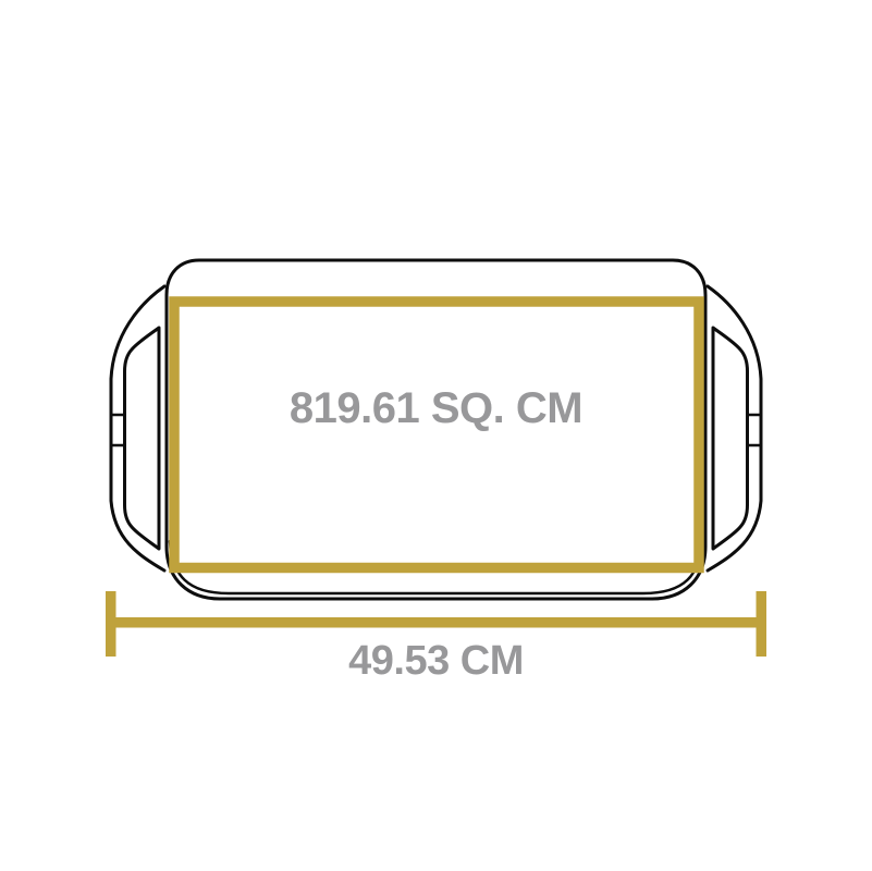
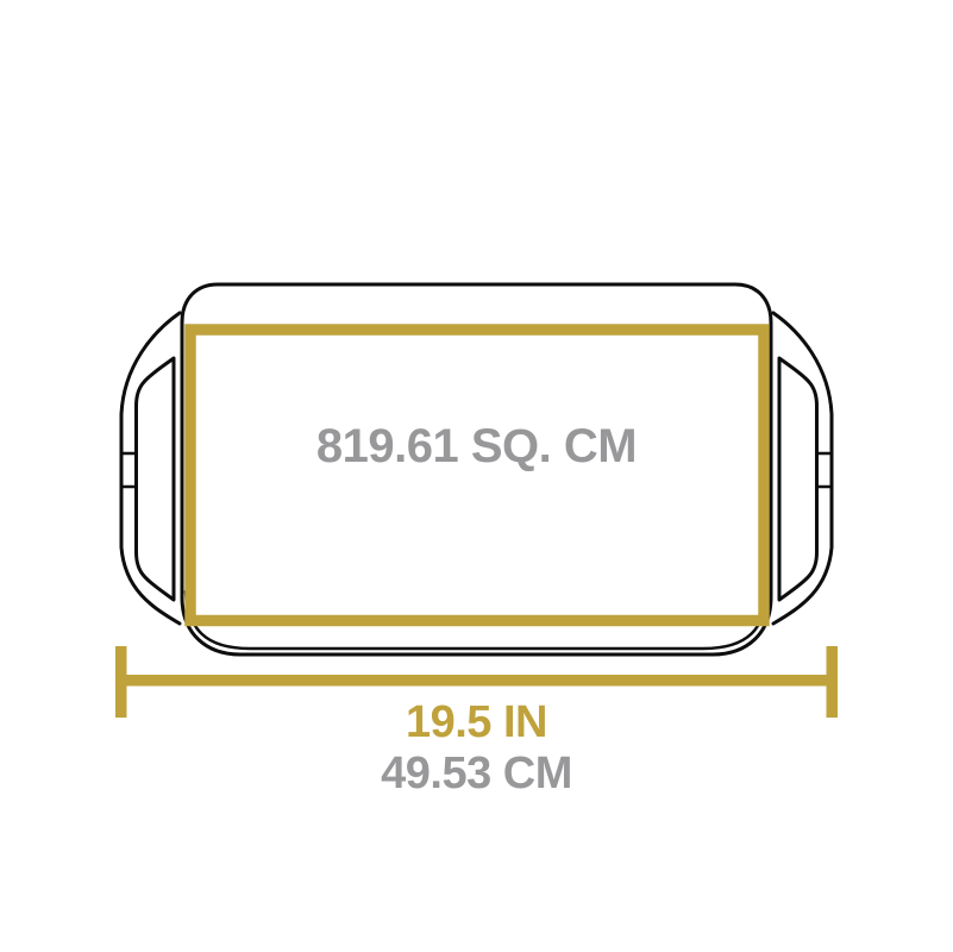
  819.61 SQ. CM
+ 19.5 IN
  49.53 CM
